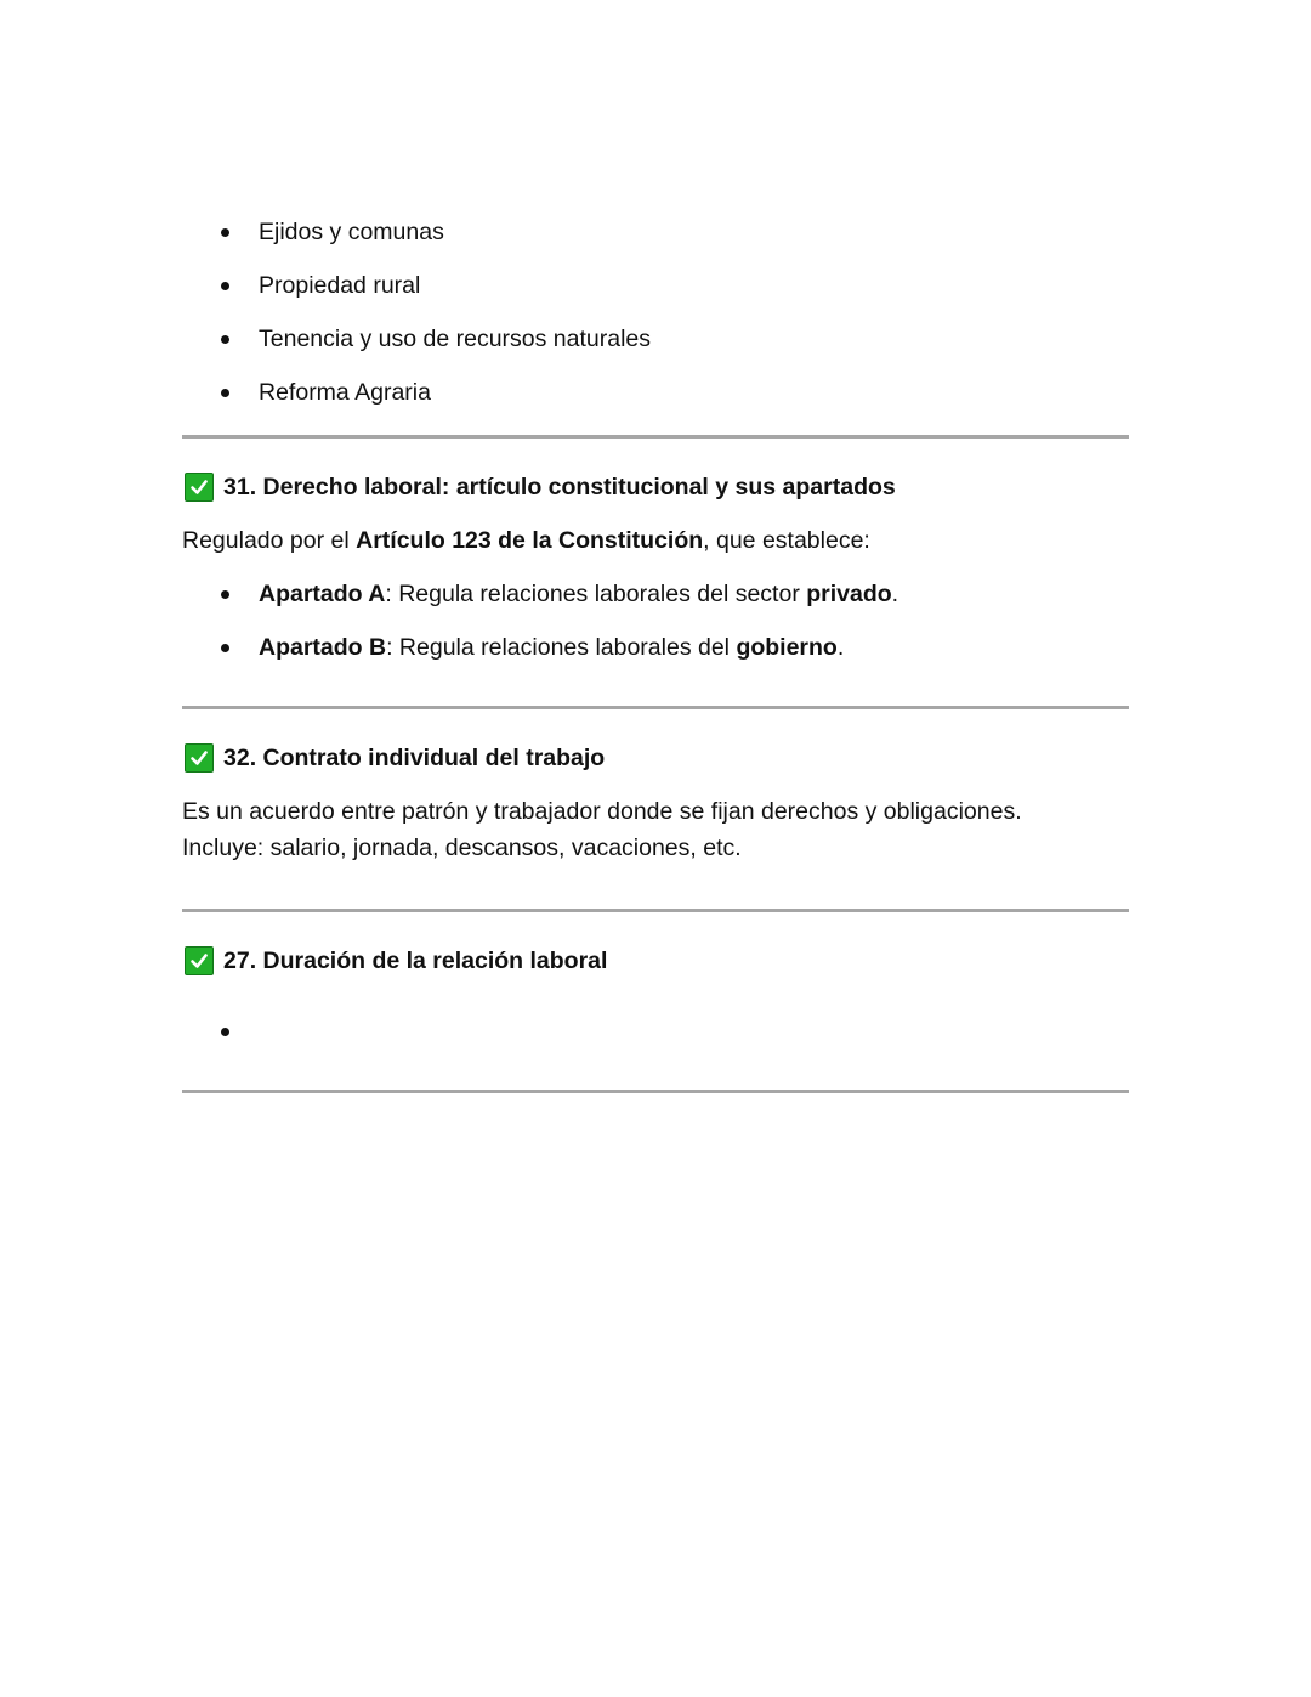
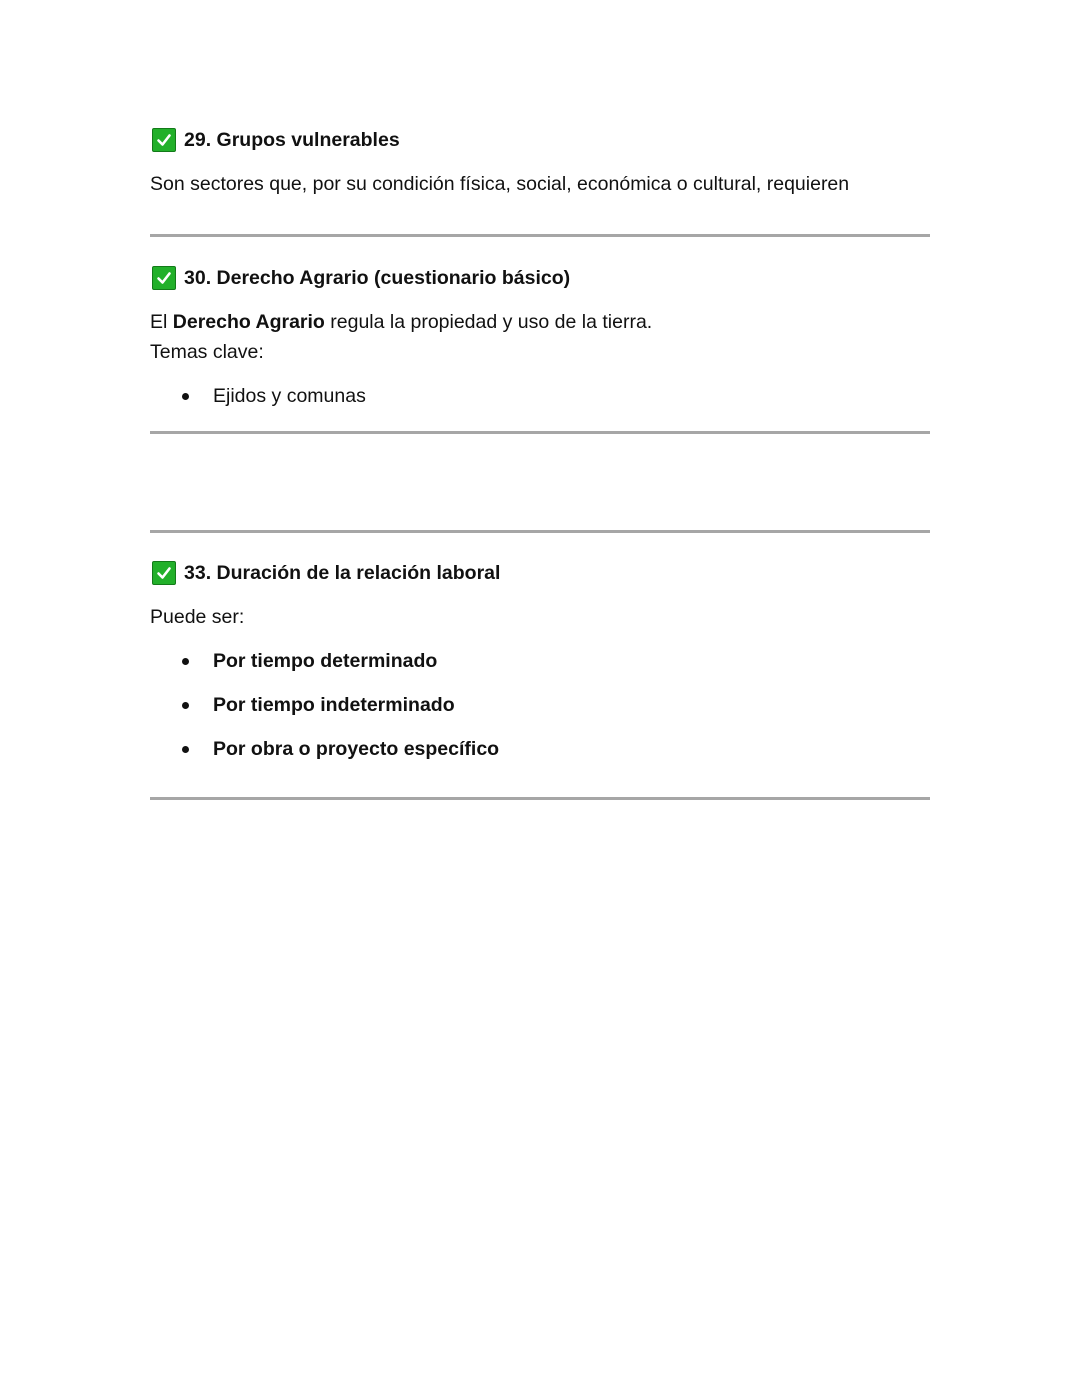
+ 29. Grupos vulnerables
+ Son sectores que, por su condición física, social, económica o cultural, requieren
+ 30. Derecho Agrario (cuestionario básico)
+ El Derecho Agrario regula la propiedad y uso de la tierra.
+ Temas clave:
  Ejidos y comunas
- Propiedad rural
- Tenencia y uso de recursos naturales
- Reforma Agraria
- 31. Derecho laboral: artículo constitucional y sus apartados
- Regulado por el Artículo 123 de la Constitución, que establece:
- Apartado A: Regula relaciones laborales del sector privado.
- Apartado B: Regula relaciones laborales del gobierno.
- 32. Contrato individual del trabajo
- Es un acuerdo entre patrón y trabajador donde se fijan derechos y obligaciones.
- Incluye: salario, jornada, descansos, vacaciones, etc.
- 27. Duración de la relación laboral
+ 33. Duración de la relación laboral
+ Puede ser:
+ Por tiempo determinado
+ Por tiempo indeterminado
+ Por obra o proyecto específico
